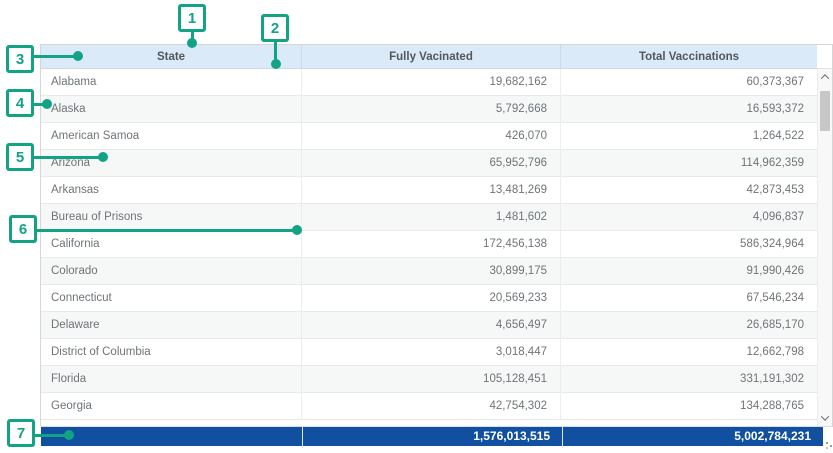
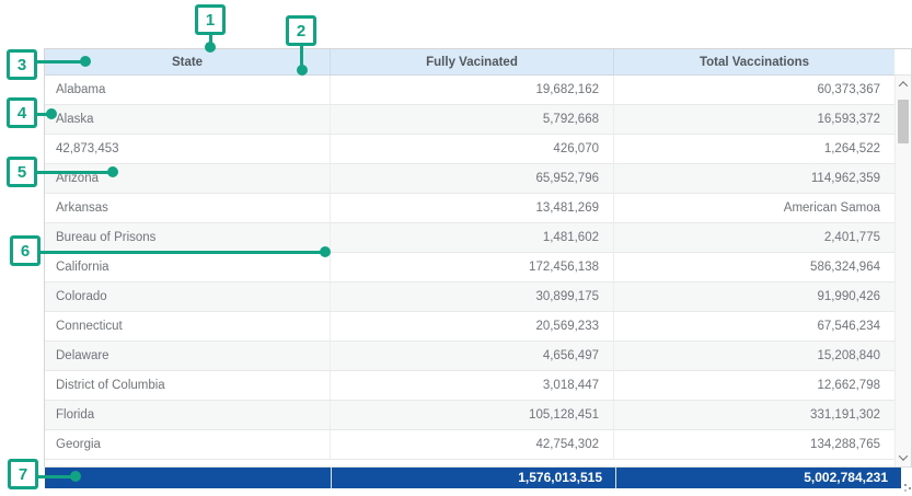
  State
  Fully Vacinated
  Total Vaccinations
  Alabama
  19,682,162
  60,373,367
  Alaska
  5,792,668
  16,593,372
- American Samoa
+ 42,873,453
  426,070
  1,264,522
  Arizona
  65,952,796
  114,962,359
  Arkansas
  13,481,269
- 42,873,453
+ American Samoa
  Bureau of Prisons
  1,481,602
- 4,096,837
+ 2,401,775
  California
  172,456,138
  586,324,964
  Colorado
  30,899,175
  91,990,426
  Connecticut
  20,569,233
  67,546,234
  Delaware
  4,656,497
- 26,685,170
+ 15,208,840
  District of Columbia
  3,018,447
  12,662,798
  Florida
  105,128,451
  331,191,302
  Georgia
  42,754,302
  134,288,765
  1,576,013,515
  5,002,784,231
  1
  2
  3
  4
  5
  6
  7
